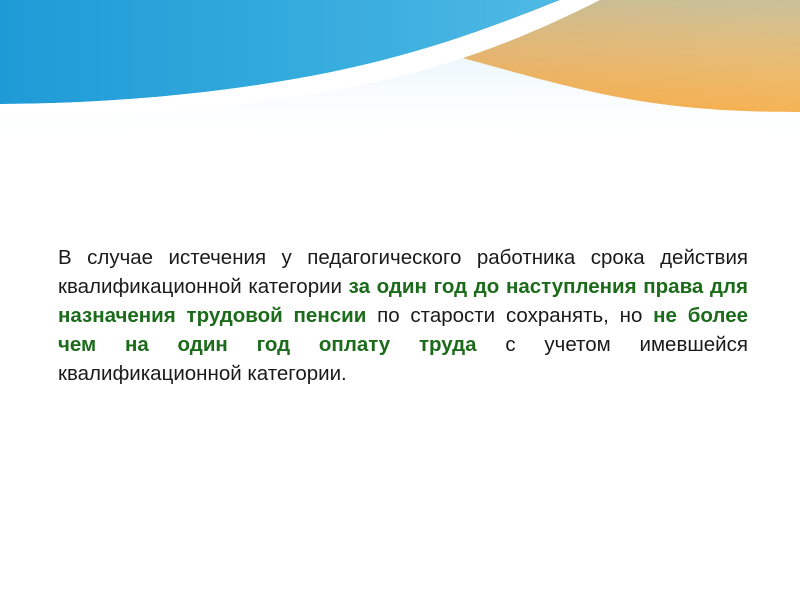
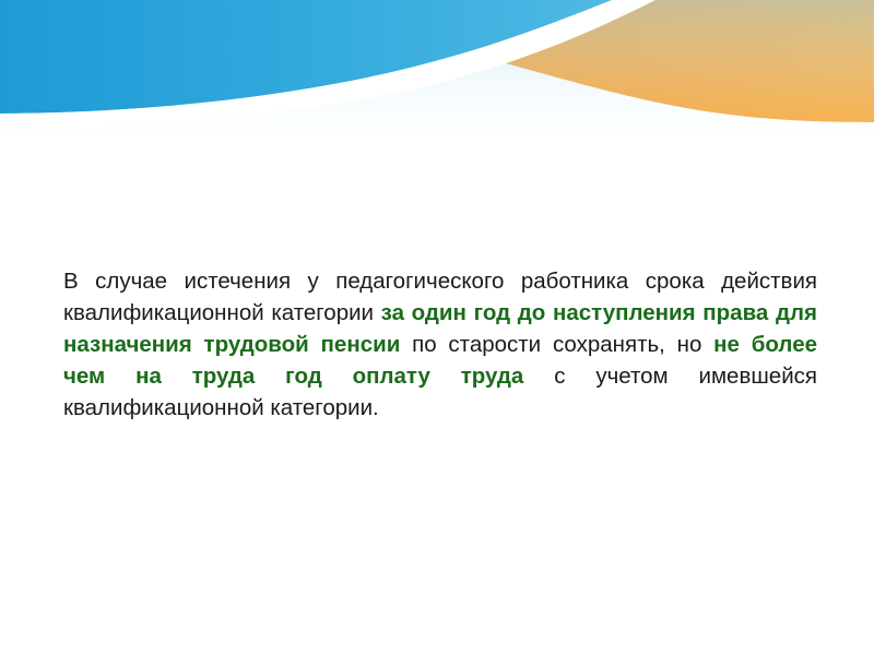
- В случае истечения у педагогического работника срока действия квалификационной категории за один год до наступления права для назначения трудовой пенсии по старости сохранять, но не более чем на один год оплату труда с учетом имевшейся квалификационной категории.
+ В случае истечения у педагогического работника срока действия квалификационной категории за один год до наступления права для назначения трудовой пенсии по старости сохранять, но не более чем на труда год оплату труда с учетом имевшейся квалификационной категории.
